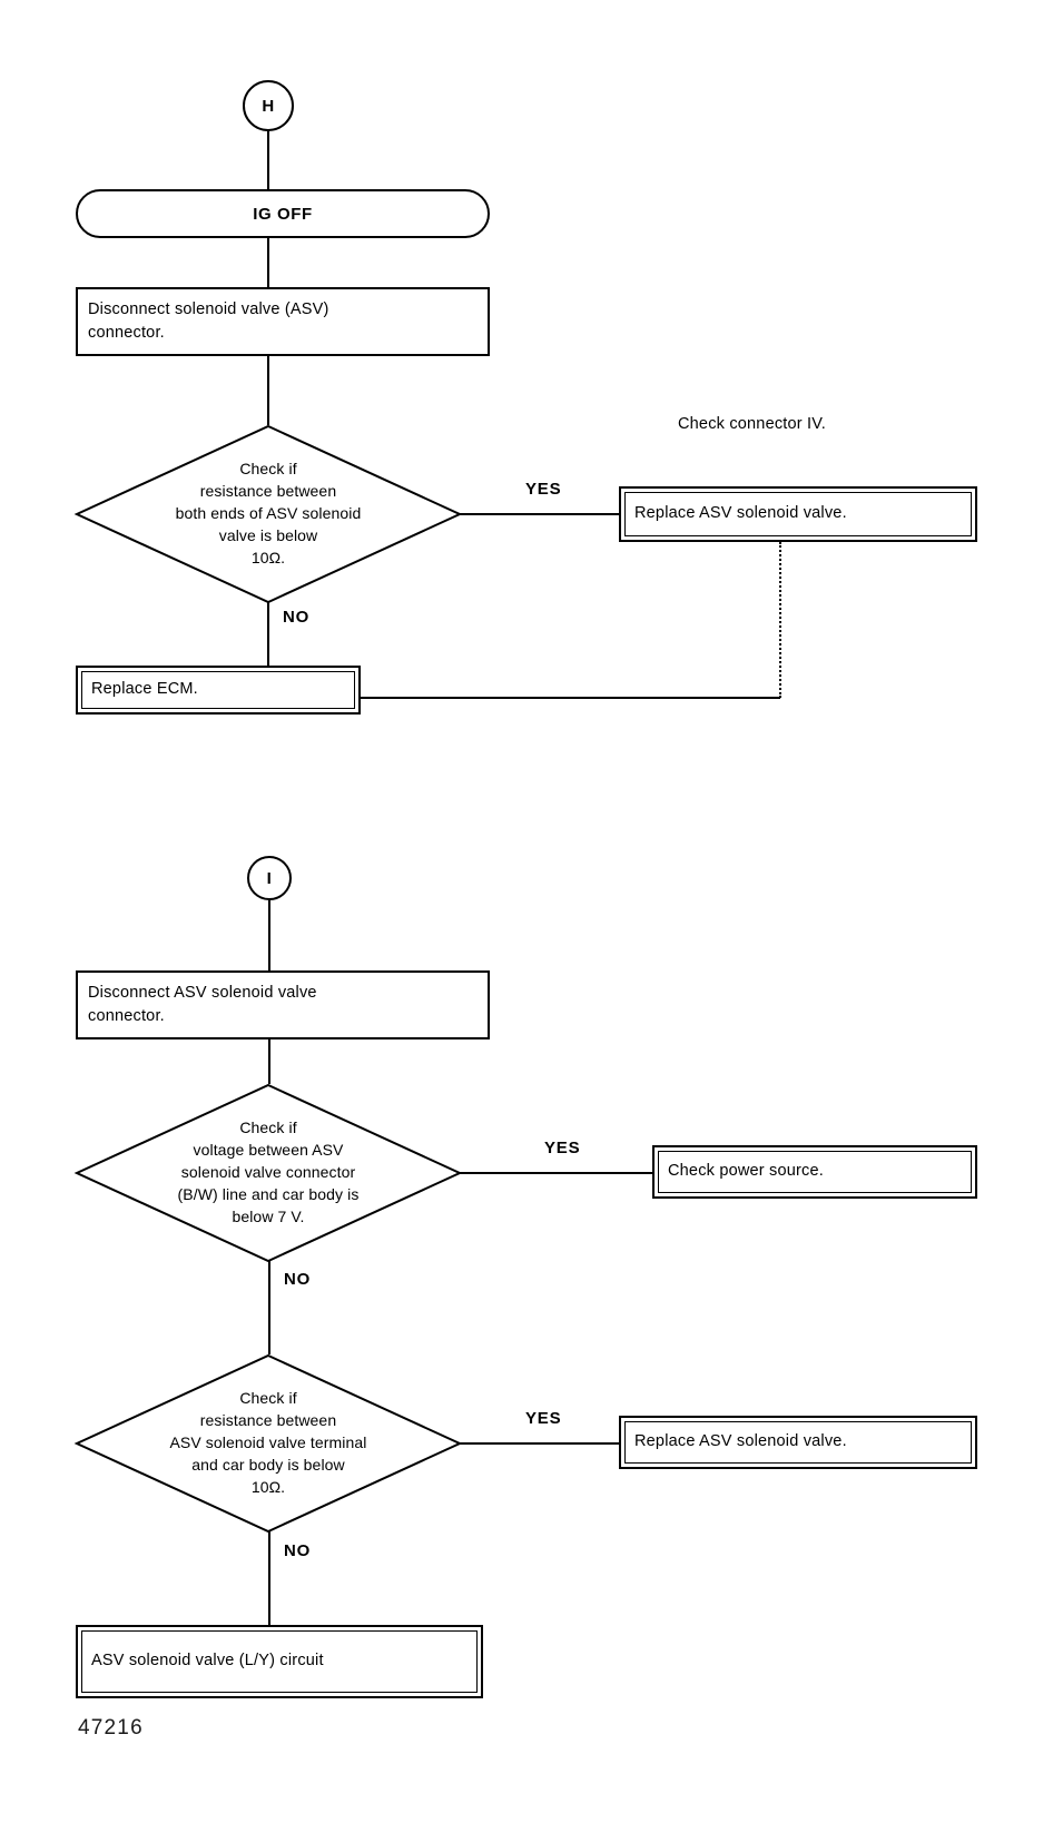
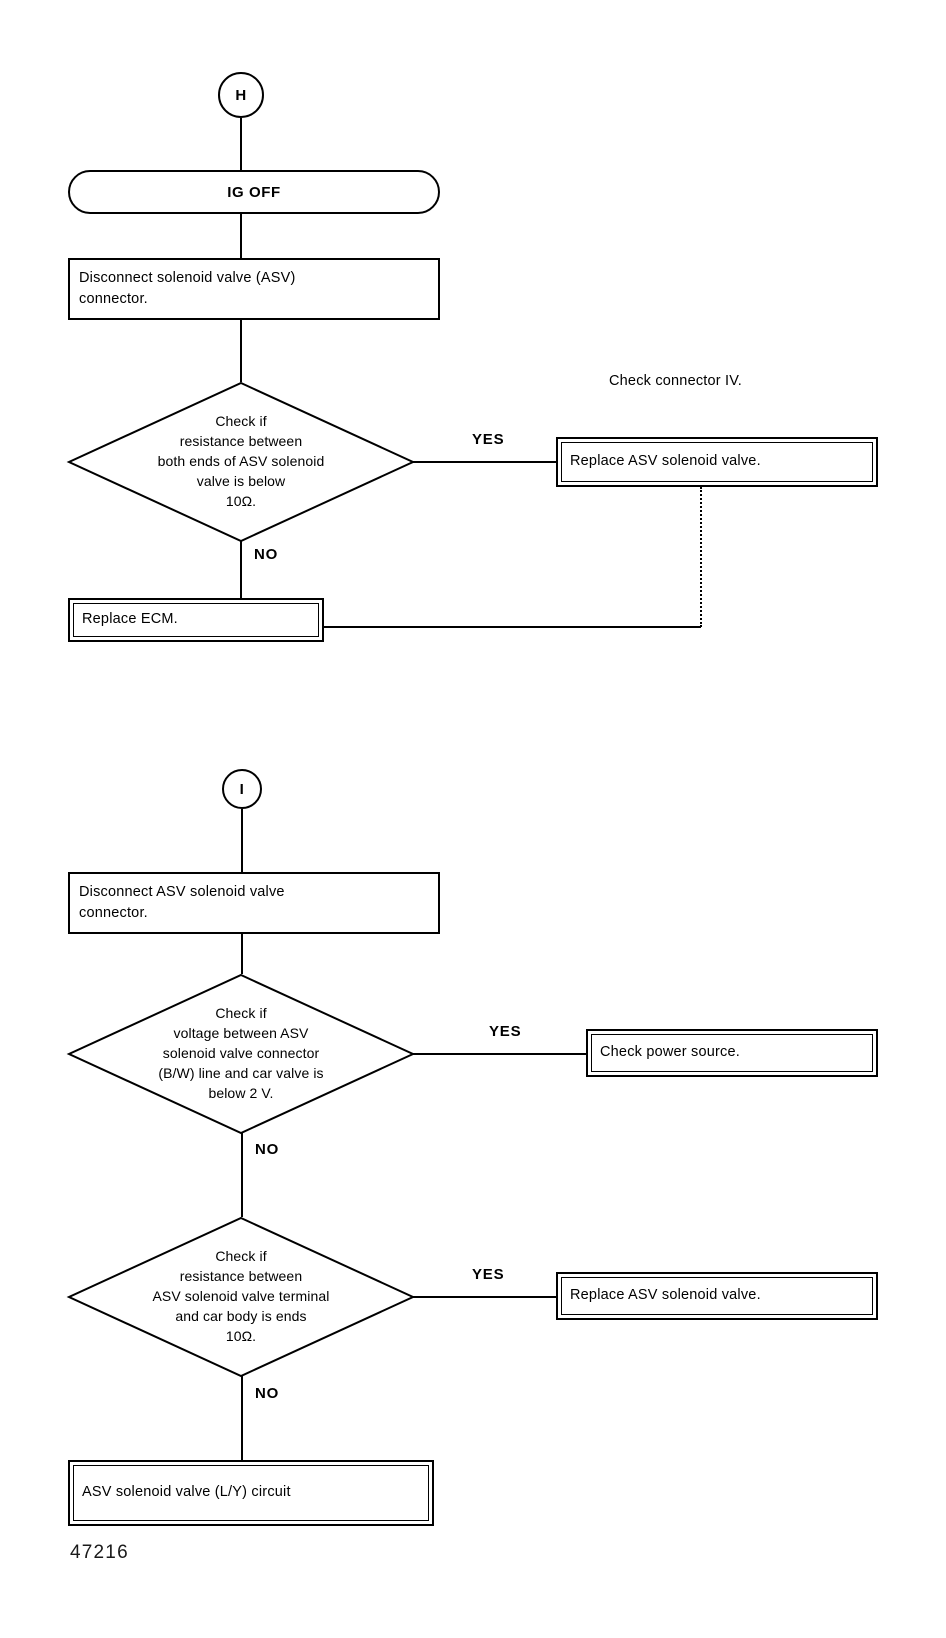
  H
  IG OFF
  Disconnect solenoid valve (ASV)
  connector.
  Check if
  resistance between
  both ends of ASV solenoid
  valve is below
  10Ω.
  YES
  Check connector IV.
  Replace ASV solenoid valve.
  NO
  Replace ECM.
  I
  Disconnect ASV solenoid valve
  connector.
  Check if
  voltage between ASV
  solenoid valve connector
- (B/W) line and car body is
+ (B/W) line and car valve is
- below 7 V.
+ below 2 V.
  YES
  Check power source.
  NO
  Check if
  resistance between
  ASV solenoid valve terminal
- and car body is below
+ and car body is ends
  10Ω.
  YES
  Replace ASV solenoid valve.
  NO
  ASV solenoid valve (L/Y) circuit
  47216
